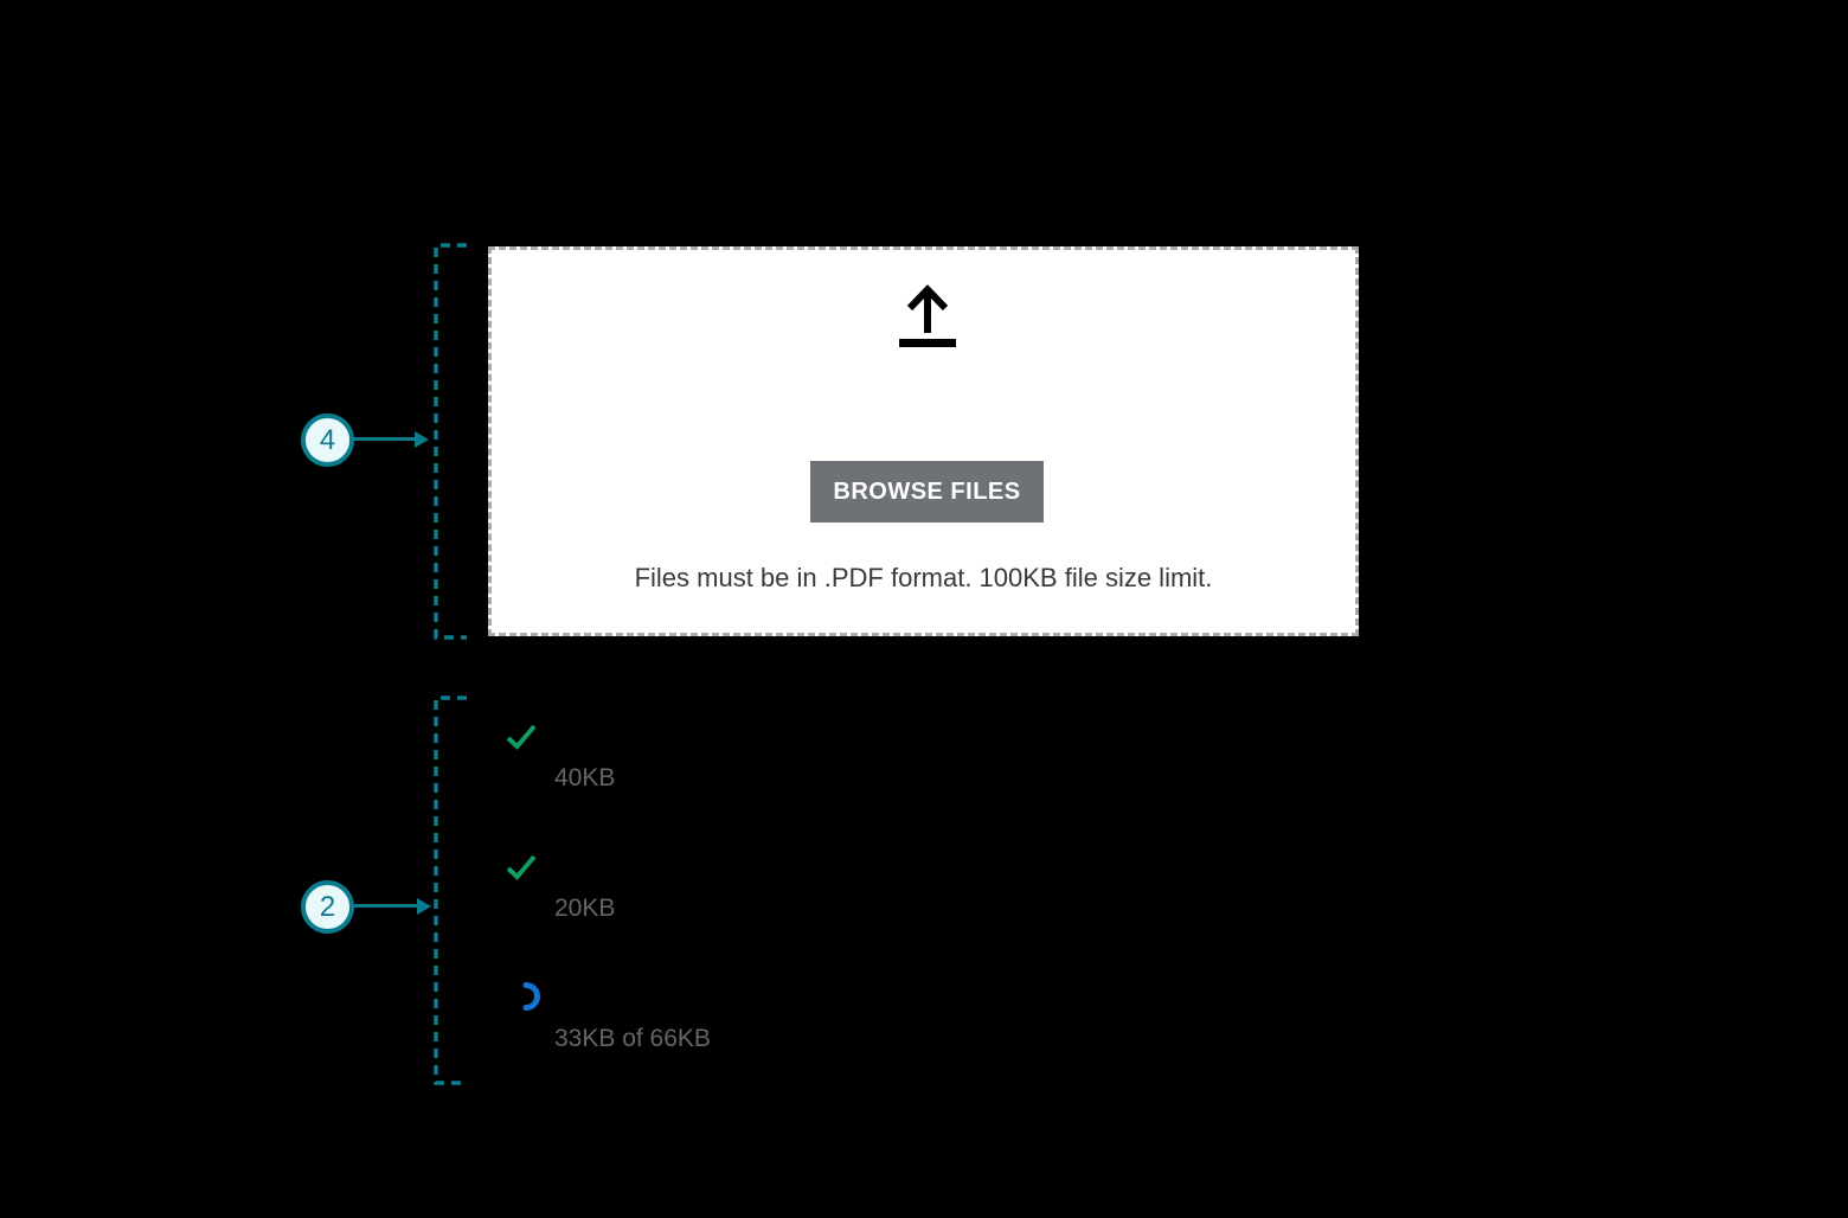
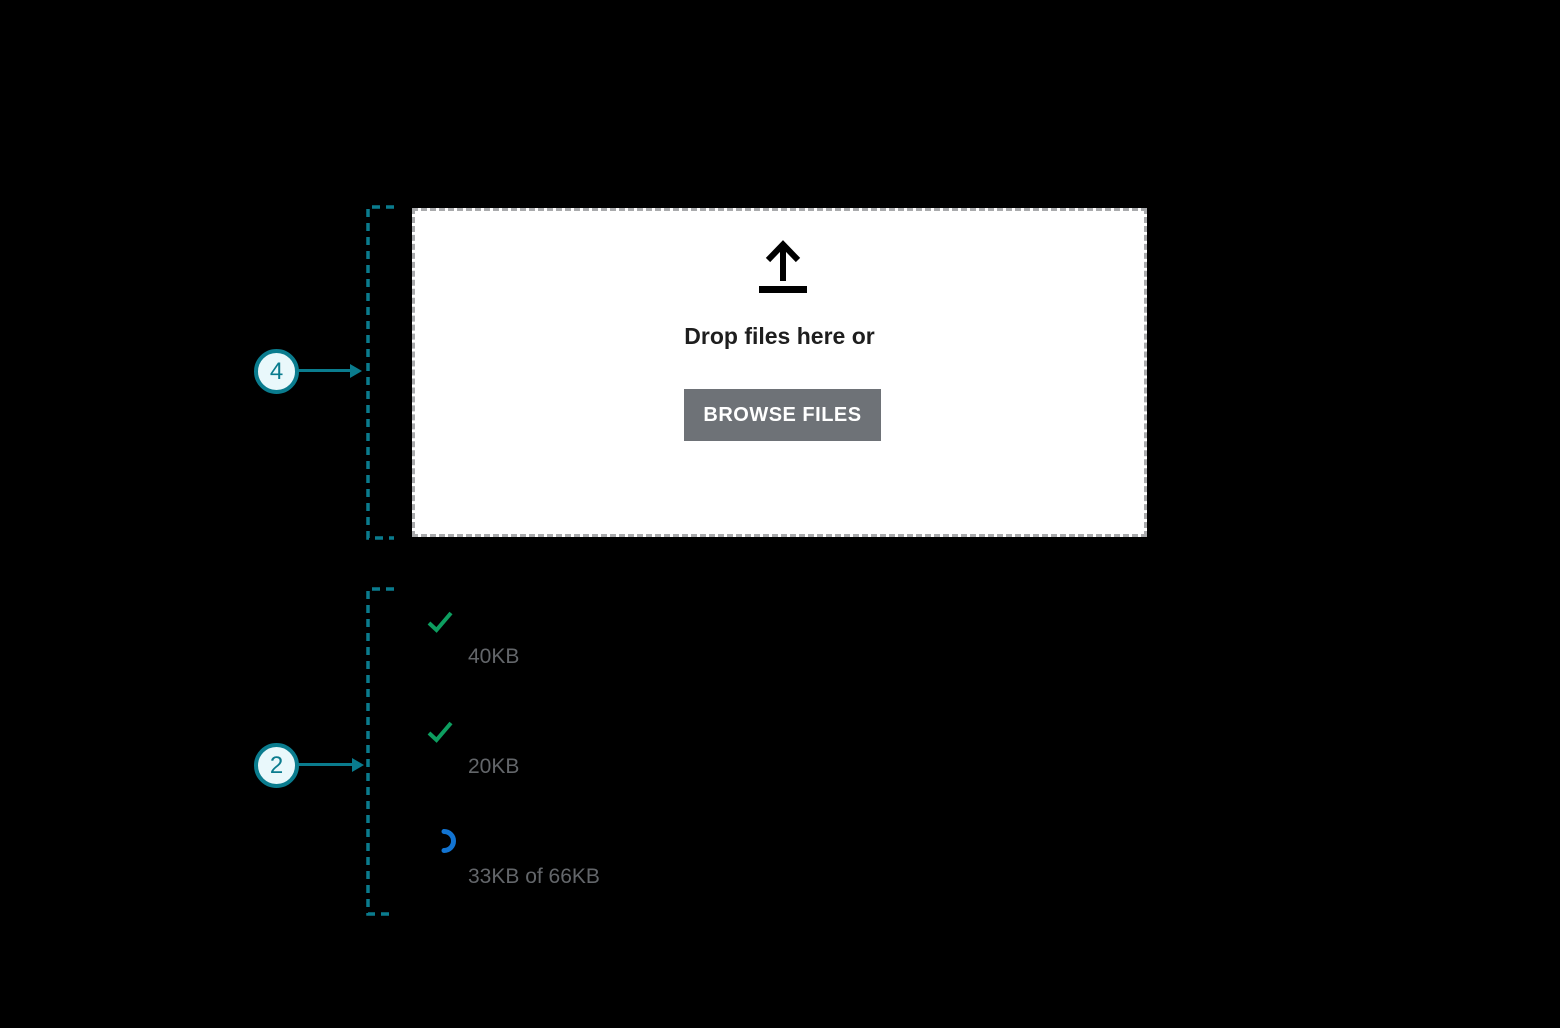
  4
+ Drop files here or
  BROWSE FILES
- Files must be in .PDF format. 100KB file size limit.
  2
  40KB
  20KB
  33KB of 66KB
